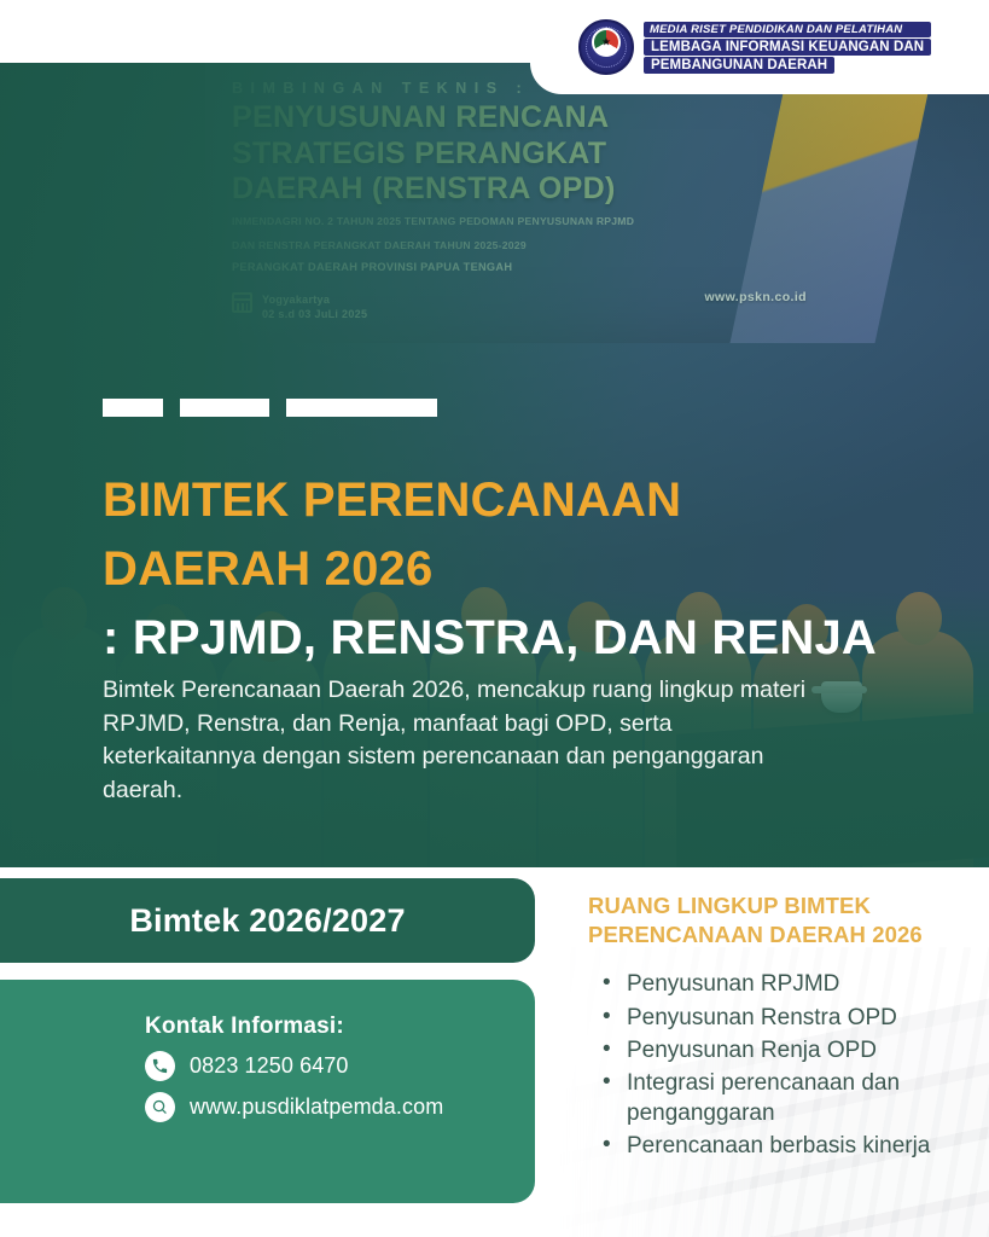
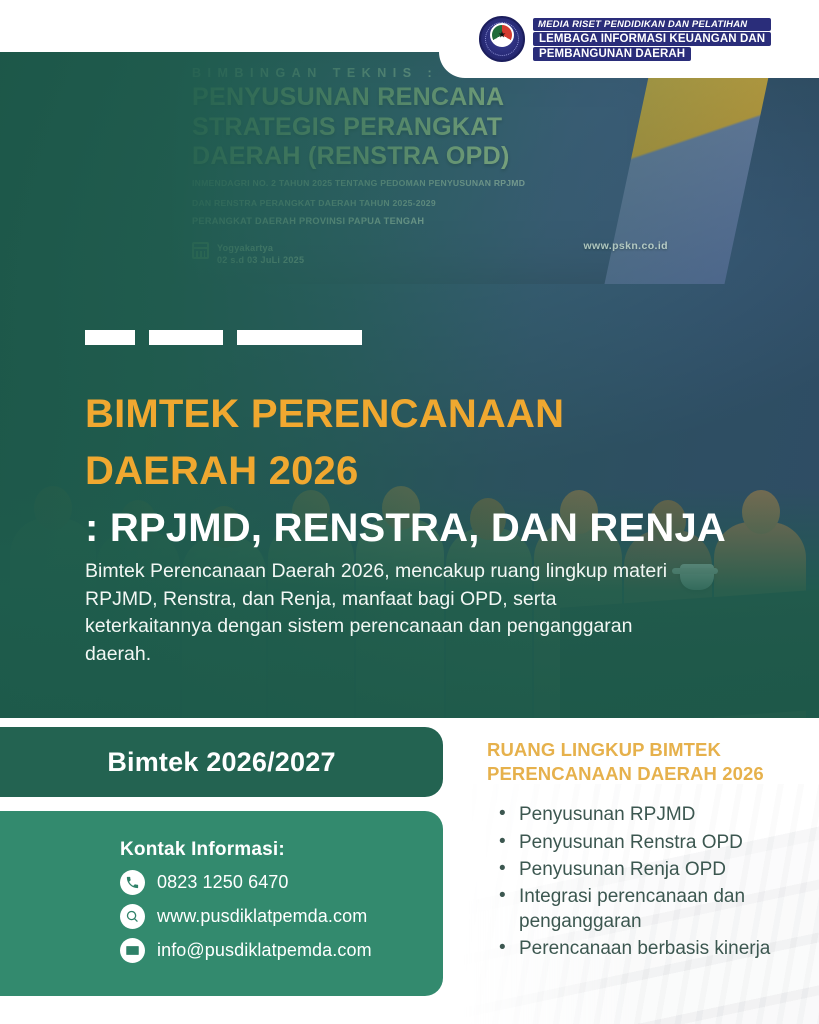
  ★
  MEDIA RISET PENDIDIKAN DAN PELATIHAN
  LEMBAGA INFORMASI KEUANGAN DAN
  PEMBANGUNAN DAERAH
  BIMTEK PERENCANAAN
  DAERAH 2026
  : RPJMD, RENSTRA, DAN RENJA
  Bimtek Perencanaan Daerah 2026, mencakup ruang lingkup materi RPJMD, Renstra, dan Renja, manfaat bagi OPD, serta keterkaitannya dengan sistem perencanaan dan penganggaran daerah.
  Bimtek 2026/2027
  Kontak Informasi:
  0823 1250 6470
  www.pusdiklatpemda.com
+ info@pusdiklatpemda.com
  RUANG LINGKUP BIMTEK
  PERENCANAAN DAERAH 2026
  Penyusunan RPJMD
  Penyusunan Renstra OPD
  Penyusunan Renja OPD
  Integrasi perencanaan dan penganggaran
  Perencanaan berbasis kinerja
